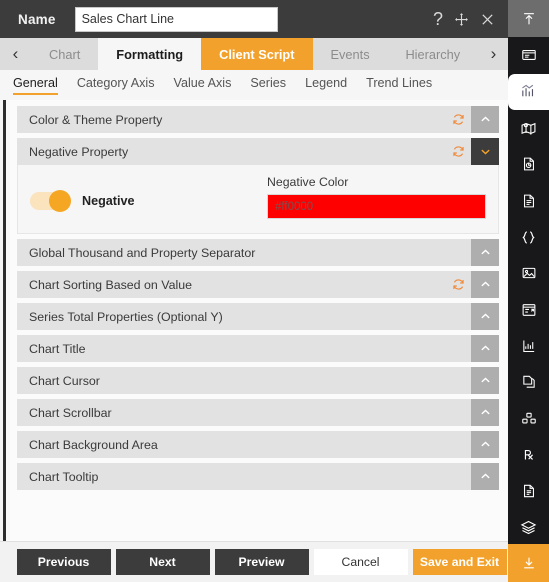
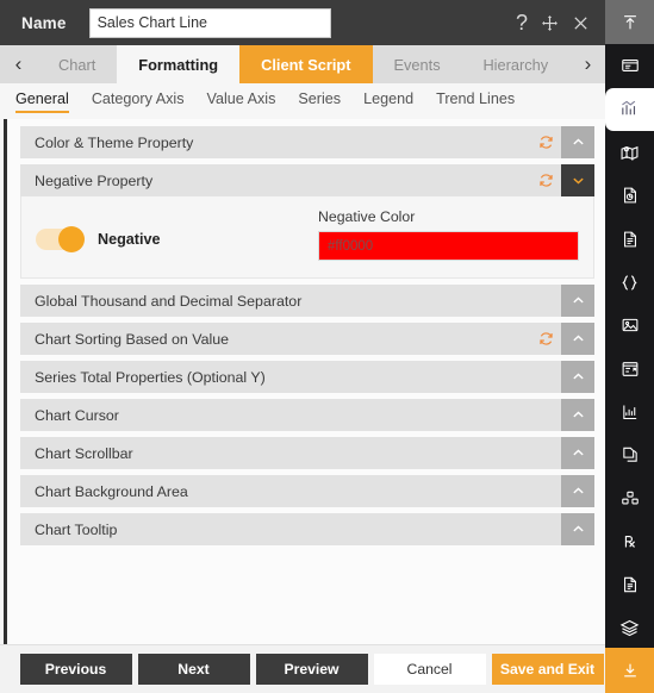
  Name
  Sales Chart Line
  ?
  ‹
  Chart
  Formatting
  Client Script
  Events
  Hierarchy
  ›
  General
  Category Axis
  Value Axis
  Series
  Legend
  Trend Lines
  Color & Theme Property
  Negative Property
  Negative
  Negative Color
  #ff0000
- Global Thousand and Property Separator
+ Global Thousand and Decimal Separator
  Chart Sorting Based on Value
  Series Total Properties (Optional Y)
- Chart Title
  Chart Cursor
  Chart Scrollbar
  Chart Background Area
  Chart Tooltip
  Previous
  Next
  Preview
  Cancel
  Save and Exit
